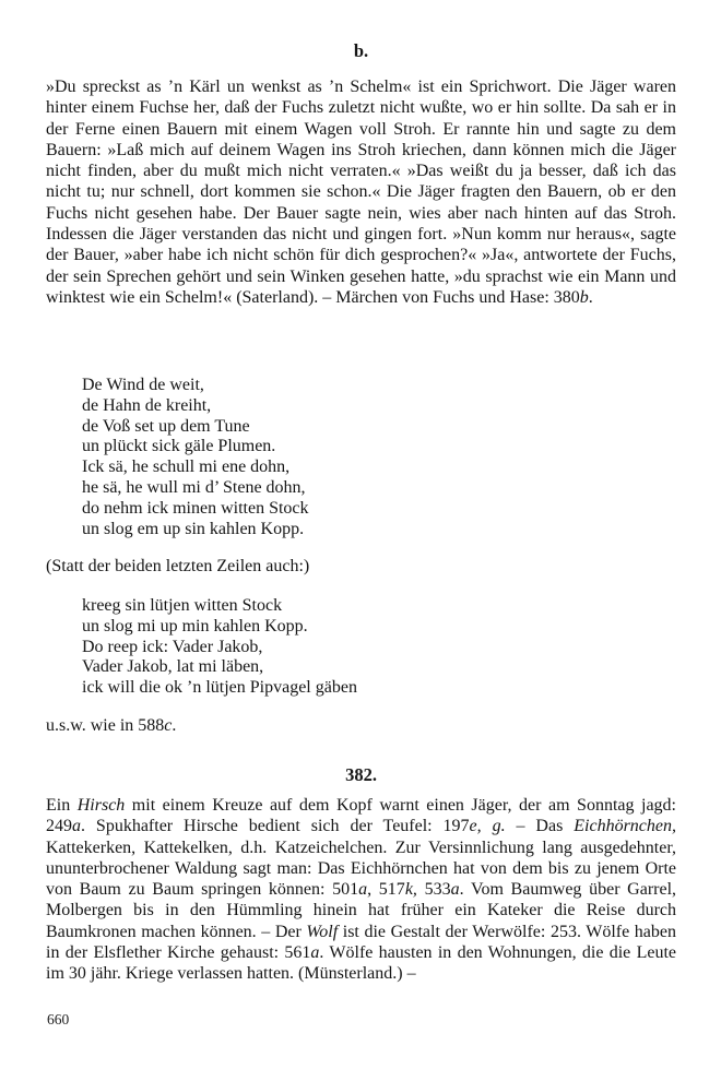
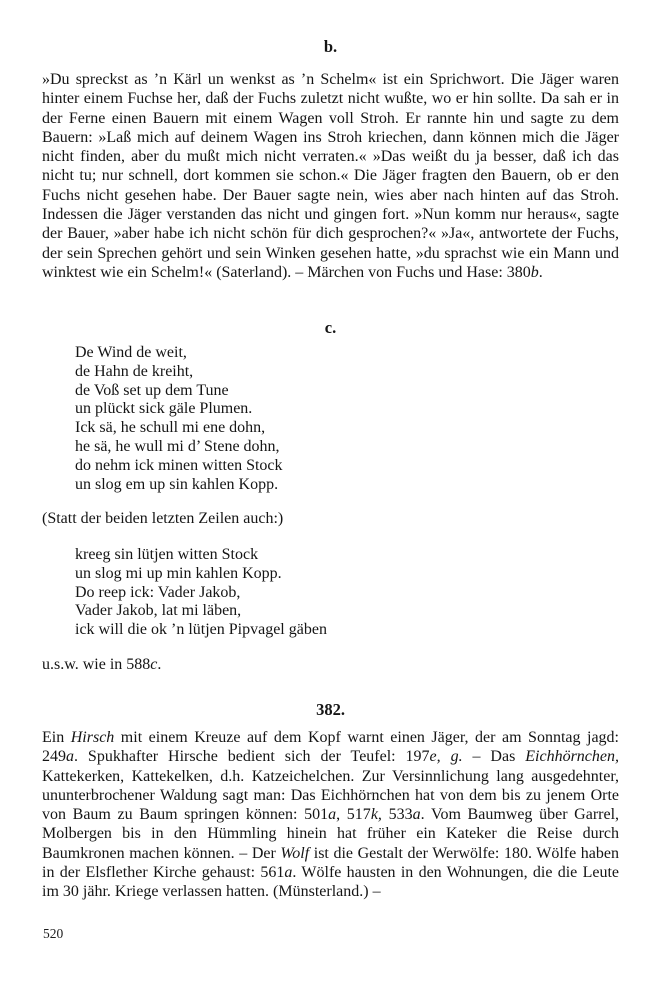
  b.
  »Du spreckst as ’n Kärl un wenkst as ’n Schelm« ist ein Sprichwort. Die Jäger waren hinter einem Fuchse her, daß der Fuchs zuletzt nicht wußte, wo er hin sollte. Da sah er in der Ferne einen Bauern mit einem Wagen voll Stroh. Er rannte hin und sagte zu dem Bauern: »Laß mich auf deinem Wagen ins Stroh kriechen, dann können mich die Jäger nicht finden, aber du mußt mich nicht verraten.« »Das weißt du ja besser, daß ich das nicht tu; nur schnell, dort kommen sie schon.« Die Jäger fragten den Bauern, ob er den Fuchs nicht gesehen habe. Der Bauer sagte nein, wies aber nach hinten auf das Stroh. Indessen die Jäger verstanden das nicht und gingen fort. »Nun komm nur heraus«, sagte der Bauer, »aber habe ich nicht schön für dich gesprochen?« »Ja«, antwortete der Fuchs, der sein Sprechen gehört und sein Winken gesehen hatte, »du sprachst wie ein Mann und winktest wie ein Schelm!« (Saterland). – Märchen von Fuchs und Hase: 380b.
+ c.
  De Wind de weit,
  de Hahn de kreiht,
  de Voß set up dem Tune
  un plückt sick gäle Plumen.
  Ick sä, he schull mi ene dohn,
  he sä, he wull mi d’ Stene dohn,
  do nehm ick minen witten Stock
  un slog em up sin kahlen Kopp.
  (Statt der beiden letzten Zeilen auch:)
  kreeg sin lütjen witten Stock
  un slog mi up min kahlen Kopp.
  Do reep ick: Vader Jakob,
  Vader Jakob, lat mi läben,
  ick will die ok ’n lütjen Pipvagel gäben
  u.s.w. wie in 588c.
  382.
- Ein Hirsch mit einem Kreuze auf dem Kopf warnt einen Jäger, der am Sonntag jagd: 249a. Spukhafter Hirsche bedient sich der Teufel: 197e, g. – Das Eichhörnchen, Kattekerken, Kattekelken, d.h. Katzeichelchen. Zur Versinnlichung lang ausgedehnter, ununterbrochener Waldung sagt man: Das Eichhörnchen hat von dem bis zu jenem Orte von Baum zu Baum springen können: 501a, 517k, 533a. Vom Baumweg über Garrel, Molbergen bis in den Hümmling hinein hat früher ein Kateker die Reise durch Baumkronen machen können. – Der Wolf ist die Gestalt der Werwölfe: 253. Wölfe haben in der Elsflether Kirche gehaust: 561a. Wölfe hausten in den Wohnungen, die die Leute im 30 jähr. Kriege verlassen hatten. (Münsterland.) –
+ Ein Hirsch mit einem Kreuze auf dem Kopf warnt einen Jäger, der am Sonntag jagd: 249a. Spukhafter Hirsche bedient sich der Teufel: 197e, g. – Das Eichhörnchen, Kattekerken, Kattekelken, d.h. Katzeichelchen. Zur Versinnlichung lang ausgedehnter, ununterbrochener Waldung sagt man: Das Eichhörnchen hat von dem bis zu jenem Orte von Baum zu Baum springen können: 501a, 517k, 533a. Vom Baumweg über Garrel, Molbergen bis in den Hümmling hinein hat früher ein Kateker die Reise durch Baumkronen machen können. – Der Wolf ist die Gestalt der Werwölfe: 180. Wölfe haben in der Elsflether Kirche gehaust: 561a. Wölfe hausten in den Wohnungen, die die Leute im 30 jähr. Kriege verlassen hatten. (Münsterland.) –
- 660
+ 520
